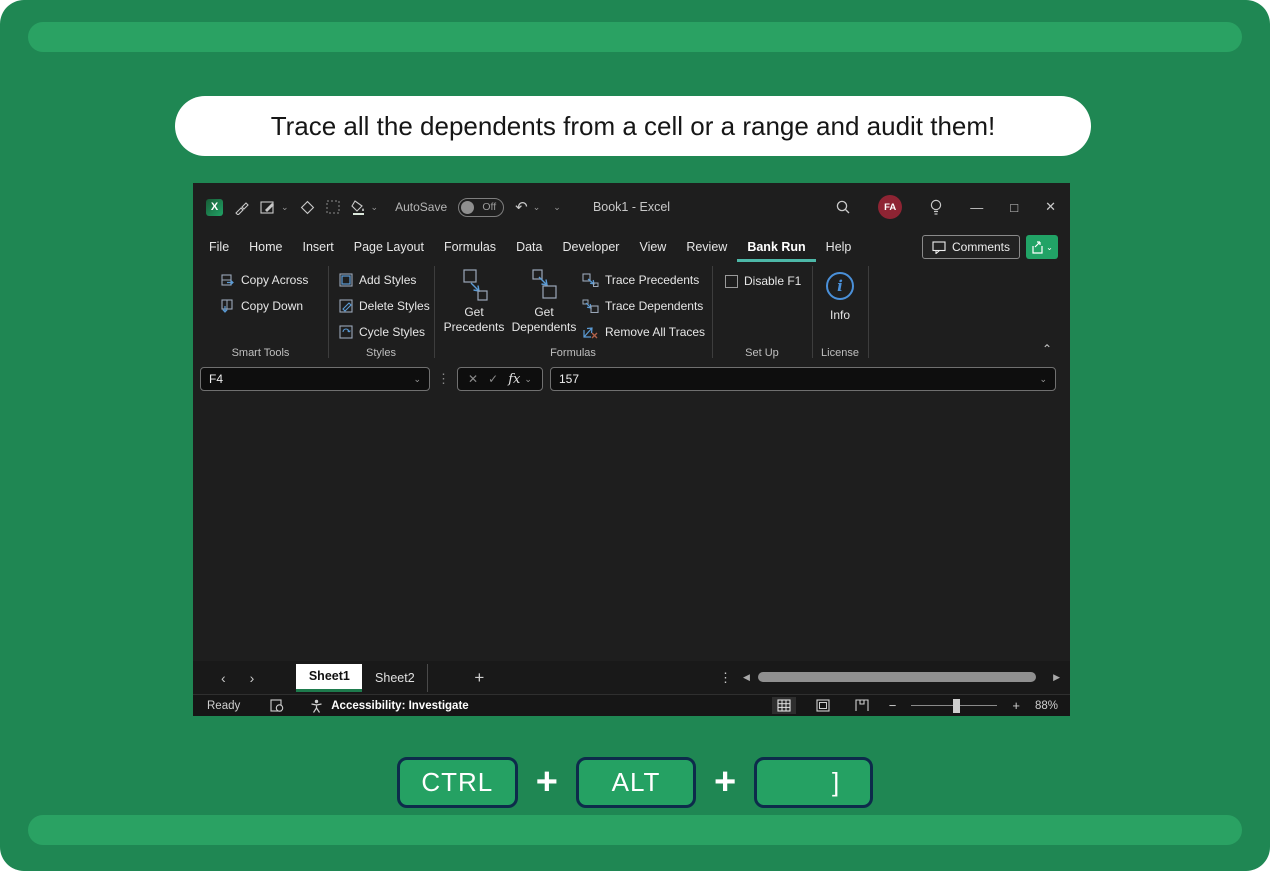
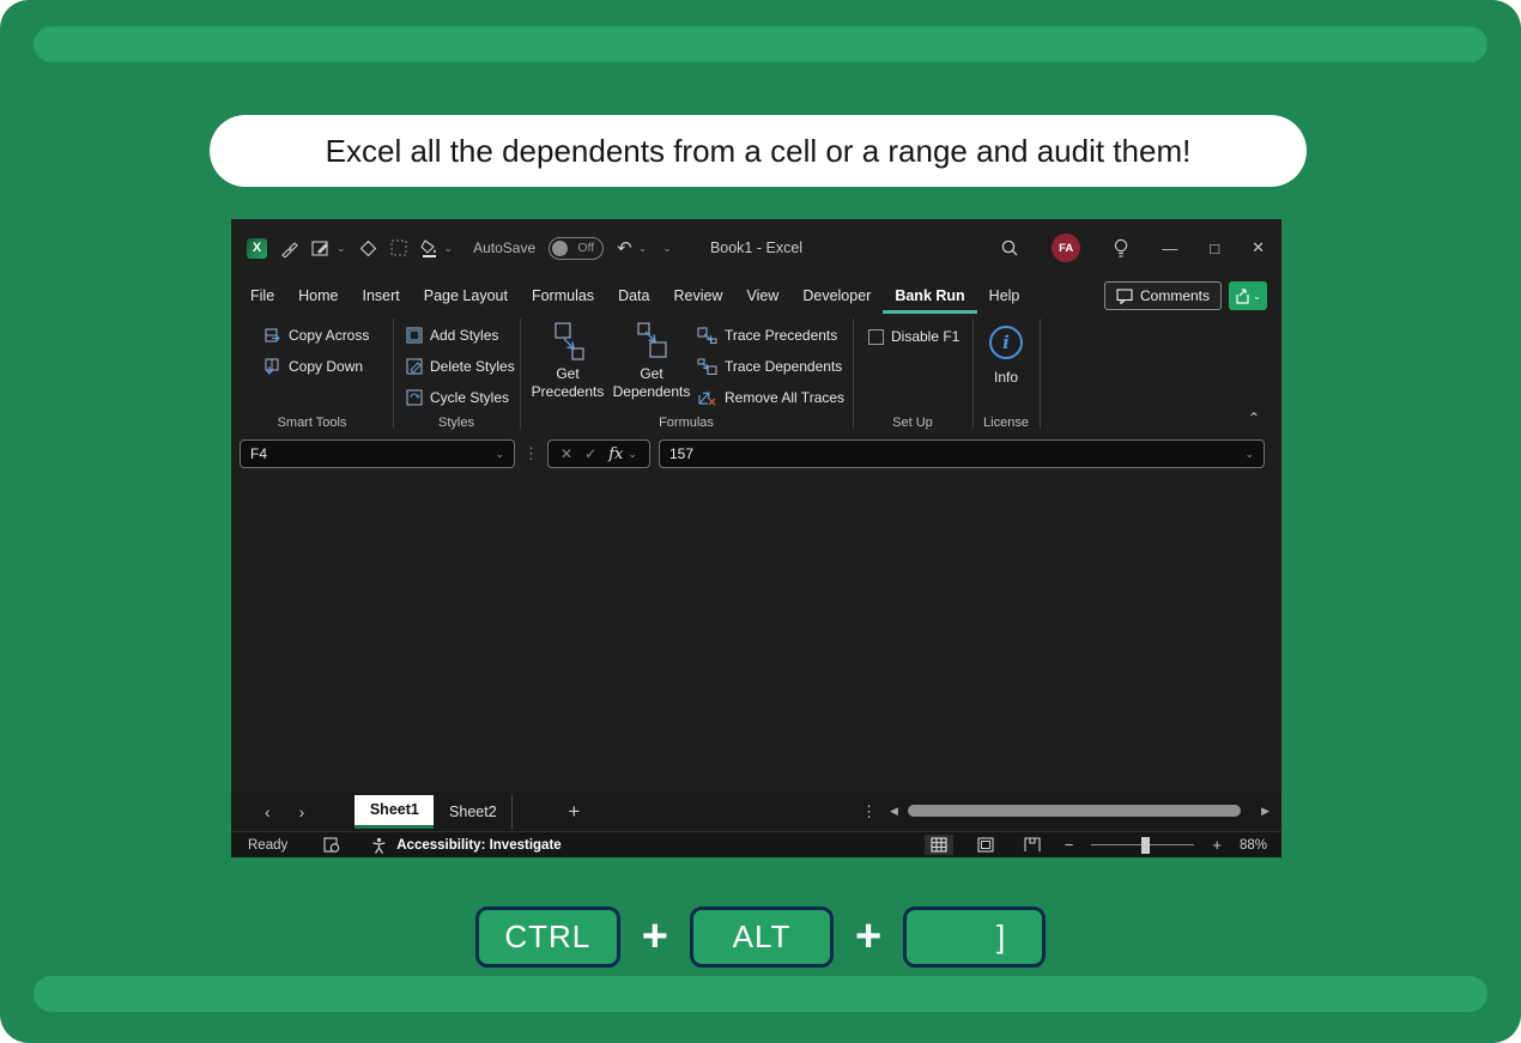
- Trace all the dependents from a cell or a range and audit them!
+ Excel all the dependents from a cell or a range and audit them!
  X
  ⌄
  ⌄
  AutoSave
  Off
  ↶
  ⌄
  ⌄
  Book1 - Excel
  FA
  —
  □
  ✕
  File
  Home
  Insert
  Page Layout
  Formulas
  Data
- Developer
+ Review
  View
- Review
+ Developer
  Bank Run
  Help
  Comments
  ⌄
  Copy Across
  Copy Down
  Smart Tools
  Add Styles
  Delete Styles
  Cycle Styles
  Styles
  Get Precedents
  Get Dependents
  Trace Precedents
  Trace Dependents
  Remove All Traces
  Formulas
  Disable F1
  Set Up
  i
  Info
  License
  ⌃
  F4
  ⌄
  ⋮
  ✕
  ✓
  fx
  ⌄
  157
  ⌄
  ‹
  ›
  Sheet1
  Sheet2
  +
  ⋮
  ◀
  ▶
  Ready
  Accessibility: Investigate
  −
  +
  88%
  CTRL
  +
  ALT
  +
  ]
